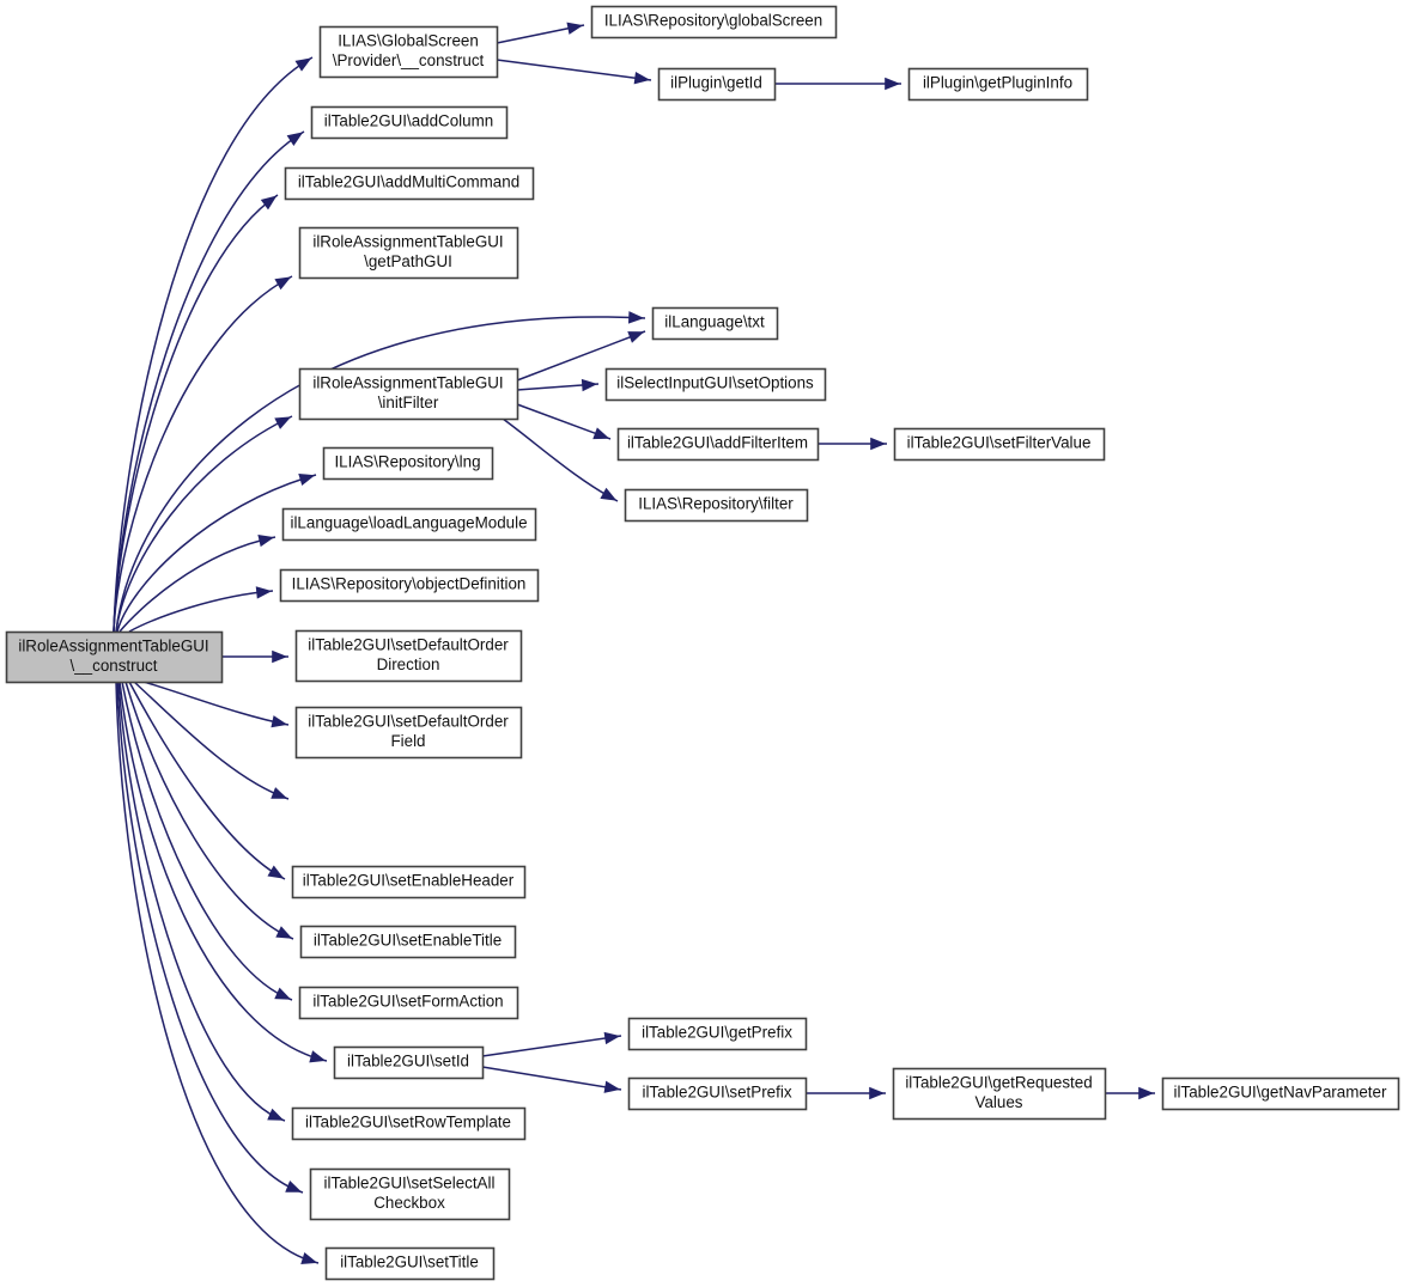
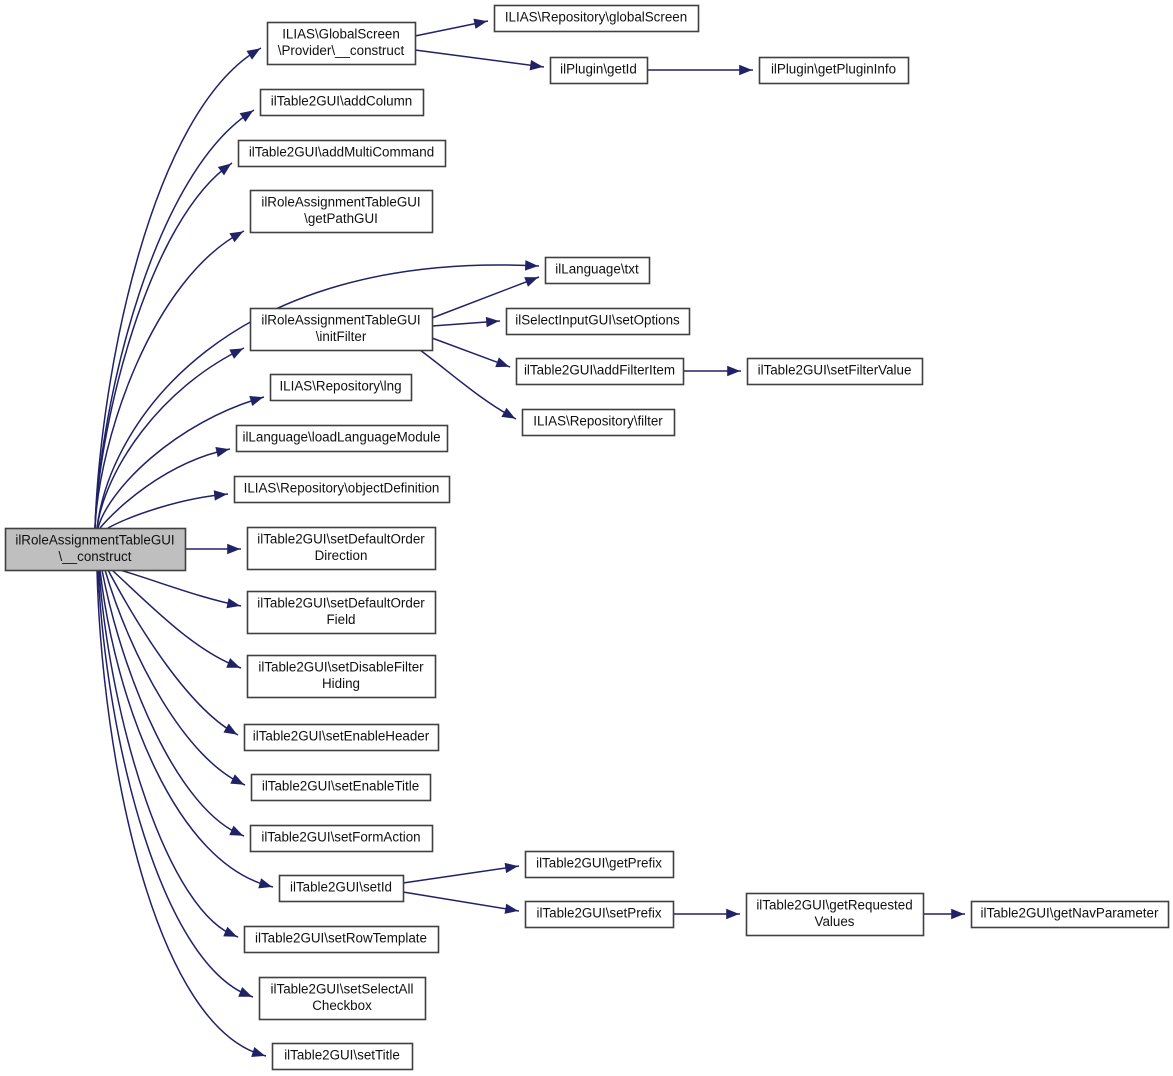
  ilRoleAssignmentTableGUI
  \__construct
  ILIAS\GlobalScreen
  \Provider\__construct
  ILIAS\Repository\globalScreen
  ilPlugin\getId
  ilPlugin\getPluginInfo
  ilTable2GUI\addColumn
  ilTable2GUI\addMultiCommand
  ilRoleAssignmentTableGUI
  \getPathGUI
  ilLanguage\txt
  ilRoleAssignmentTableGUI
  \initFilter
  ilSelectInputGUI\setOptions
  ilTable2GUI\addFilterItem
  ilTable2GUI\setFilterValue
  ILIAS\Repository\lng
  ILIAS\Repository\filter
  ilLanguage\loadLanguageModule
  ILIAS\Repository\objectDefinition
  ilTable2GUI\setDefaultOrder
  Direction
  ilTable2GUI\setDefaultOrder
  Field
+ ilTable2GUI\setDisableFilter
+ Hiding
  ilTable2GUI\setEnableHeader
  ilTable2GUI\setEnableTitle
  ilTable2GUI\setFormAction
  ilTable2GUI\setId
  ilTable2GUI\getPrefix
  ilTable2GUI\setPrefix
  ilTable2GUI\getRequested
  Values
  ilTable2GUI\getNavParameter
  ilTable2GUI\setRowTemplate
  ilTable2GUI\setSelectAll
  Checkbox
  ilTable2GUI\setTitle
